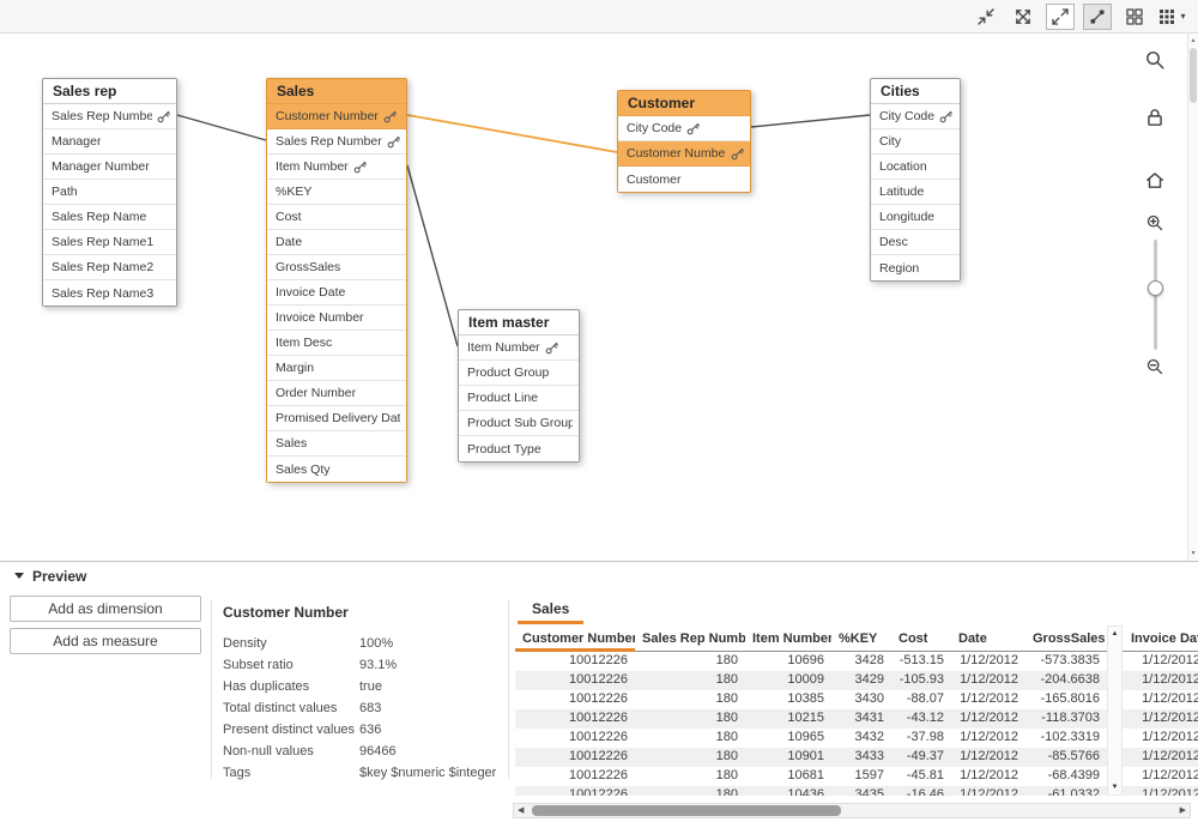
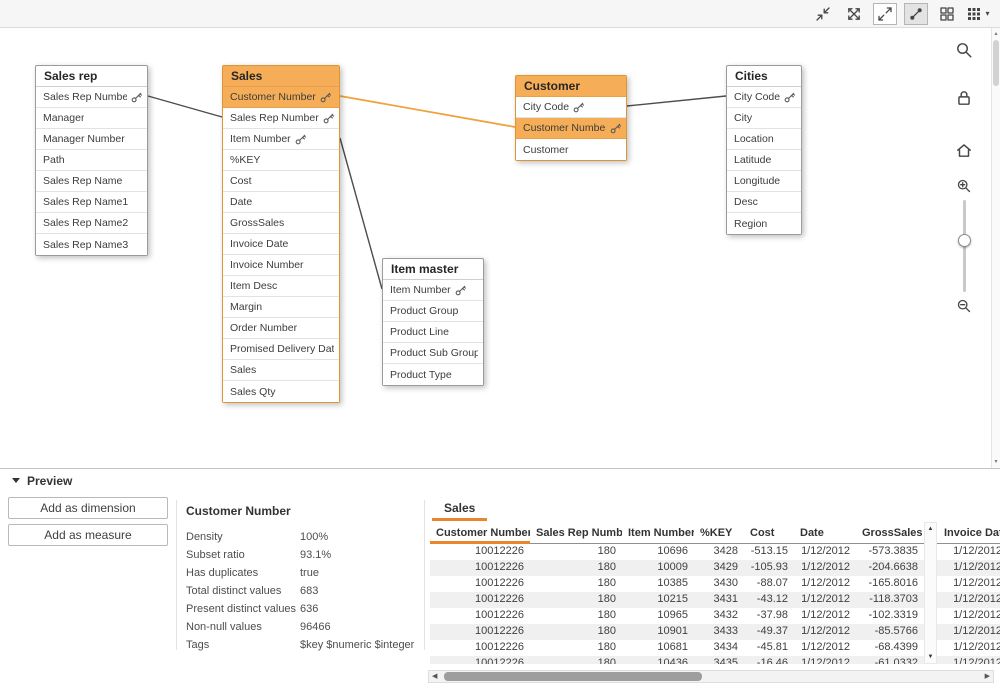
  ▾
  Sales rep
  Sales Rep Numbe
  Manager
  Manager Number
  Path
  Sales Rep Name
  Sales Rep Name1
  Sales Rep Name2
  Sales Rep Name3
  Sales
  Customer Number
  Sales Rep Number
  Item Number
  %KEY
  Cost
  Date
  GrossSales
  Invoice Date
  Invoice Number
  Item Desc
  Margin
  Order Number
  Promised Delivery Dat
  Sales
  Sales Qty
  Item master
  Item Number
  Product Group
  Product Line
  Product Sub Group
  Product Type
  Customer
  City Code
  Customer Numbe
  Customer
  Cities
  City Code
  City
  Location
  Latitude
  Longitude
  Desc
  Region
  Preview
  Add as dimension
  Add as measure
  Customer Number
  Density
  100%
  Subset ratio
  93.1%
  Has duplicates
  true
  Total distinct values
  683
  Present distinct values
  636
  Non-null values
  96466
  Tags
  $key $numeric $integer
  Sales
  Customer Number
  Sales Rep Numb
  Item Number
  %KEY
  Cost
  Date
  GrossSales
  Invoice Da
  10012226
  180
  10696
  3428
  -513.15
  1/12/2012
  -573.3835
  1/12/2012
  10012226
  180
  10009
  3429
  -105.93
  1/12/2012
  -204.6638
  1/12/2012
  10012226
  180
  10385
  3430
  -88.07
  1/12/2012
  -165.8016
  1/12/2012
  10012226
  180
  10215
  3431
  -43.12
  1/12/2012
  -118.3703
  1/12/2012
  10012226
  180
  10965
  3432
  -37.98
  1/12/2012
  -102.3319
  1/12/2012
  10012226
  180
  10901
  3433
  -49.37
  1/12/2012
  -85.5766
  1/12/2012
  10012226
  180
  10681
- 1597
+ 3434
  -45.81
  1/12/2012
  -68.4399
  1/12/2012
  10012226
  180
  10436
  3435
  -16.46
  1/12/2012
  -61.0332
  1/12/2012
